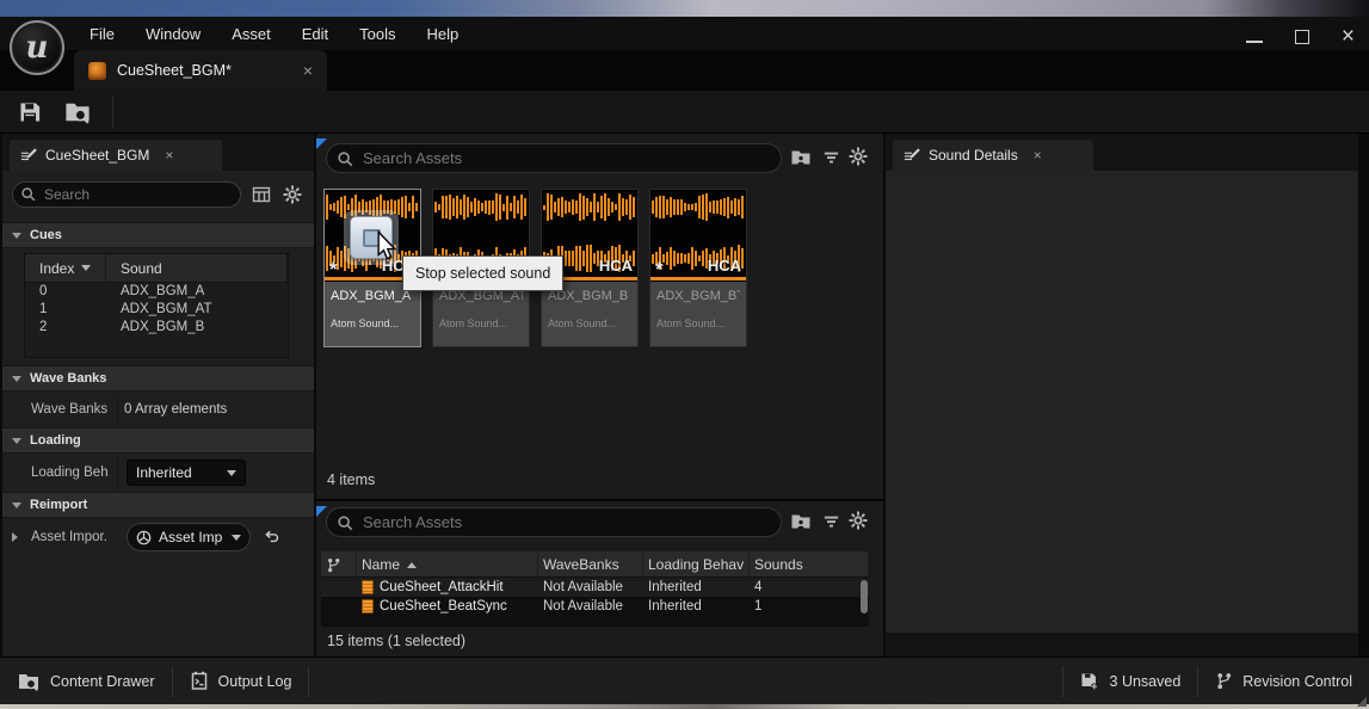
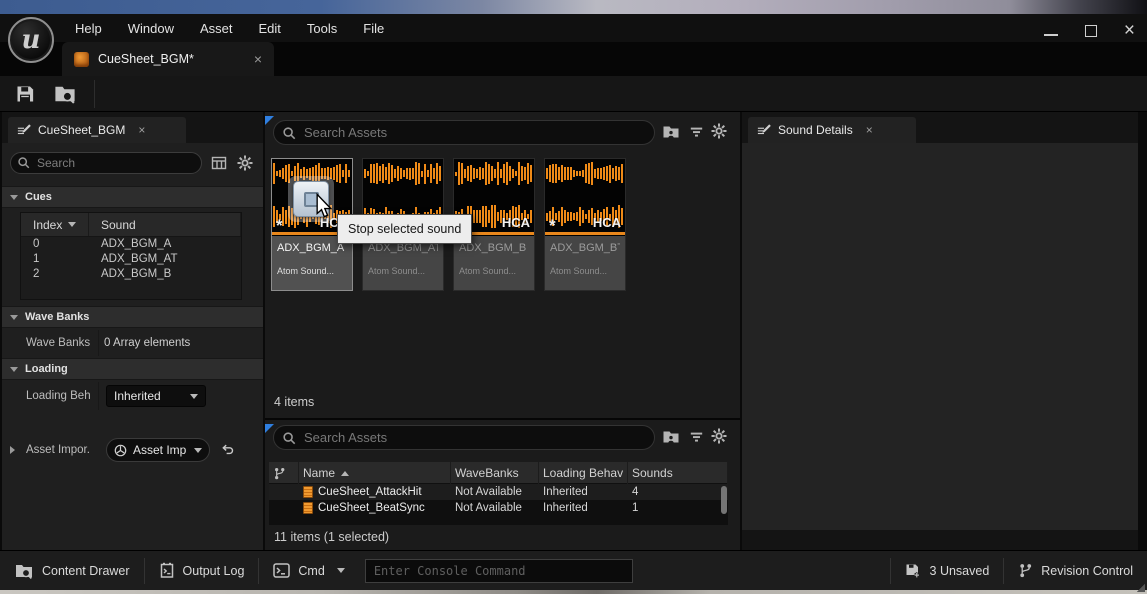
  u
- File
+ Help
  Window
  Asset
  Edit
  Tools
- Help
+ File
  ×
  CueSheet_BGM*
  ×
  CueSheet_BGM
  ×
  Search
  Cues
  Index
  Sound
  0
  ADX_BGM_A
  1
  ADX_BGM_AT
  2
  ADX_BGM_B
  Wave Banks
  Wave Banks
  0 Array elements
  Loading
  Loading Beh
  Inherited
- Reimport
  Asset Impor.
  Asset Imp
  Search Assets
  *
  ADX_BGM_A
  Atom Sound...
  ADX_BGM_AT
  Atom Sound...
  HCA
  ADX_BGM_B
  Atom Sound...
  *
  HCA
  ADX_BGM_B
  Atom Sound...
  4 items
  Search Assets
  Name
  WaveBanks
  Loading Behav
  Sounds
  CueSheet_AttackHit
  Not Available
  Inherited
  4
  CueSheet_BeatSync
  Not Available
  Inherited
  1
- 15 items (1 selected)
+ 11 items (1 selected)
  Sound Details
  ×
  Stop selected sound
  Content Drawer
  Output Log
+ Cmd
+ Enter Console Command
  3 Unsaved
  Revision Control
